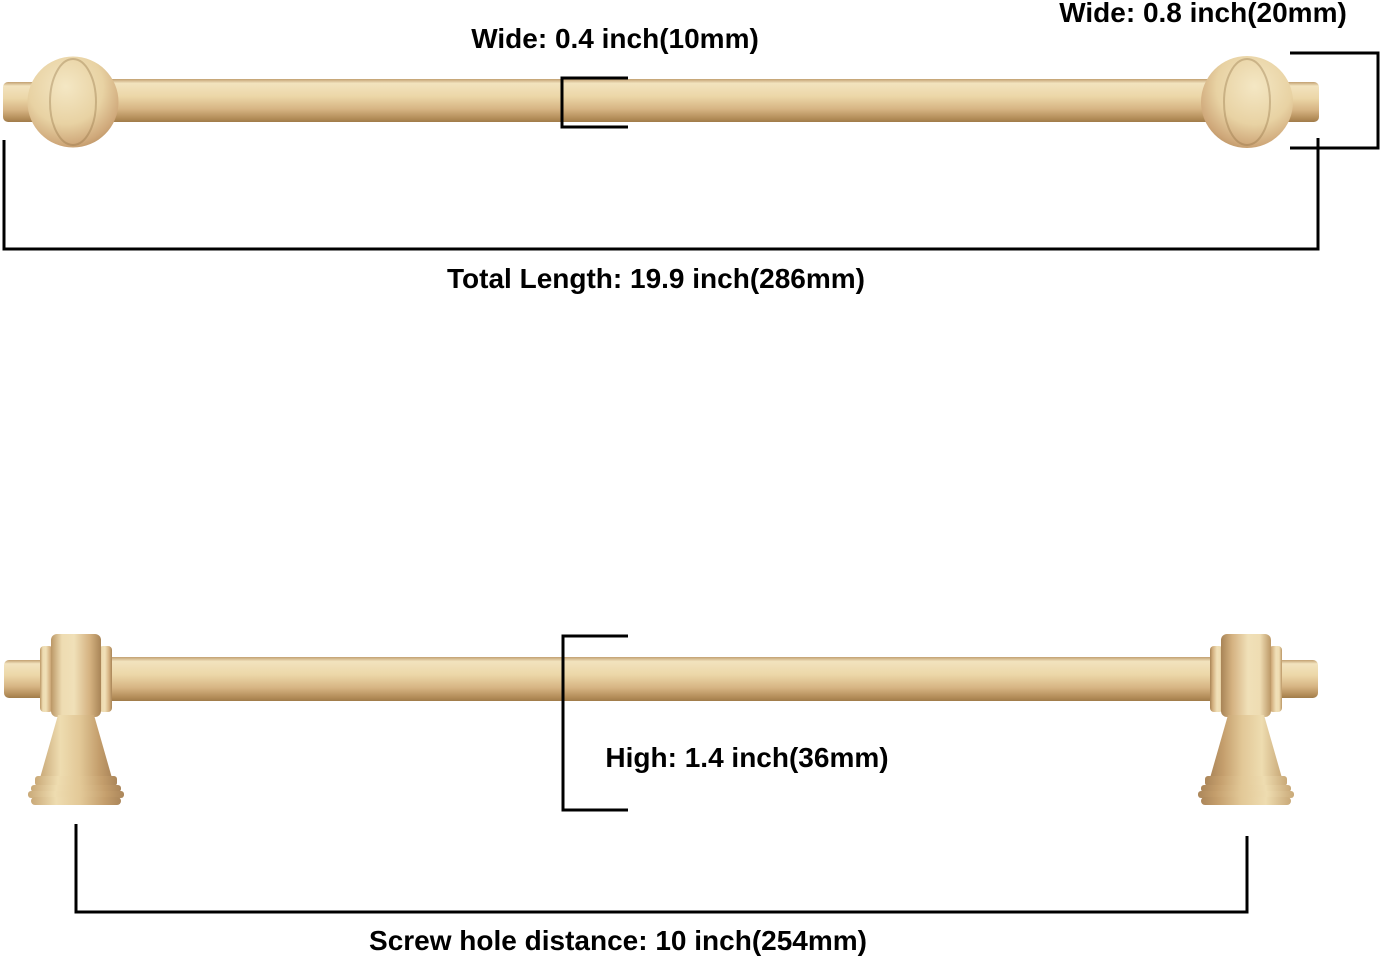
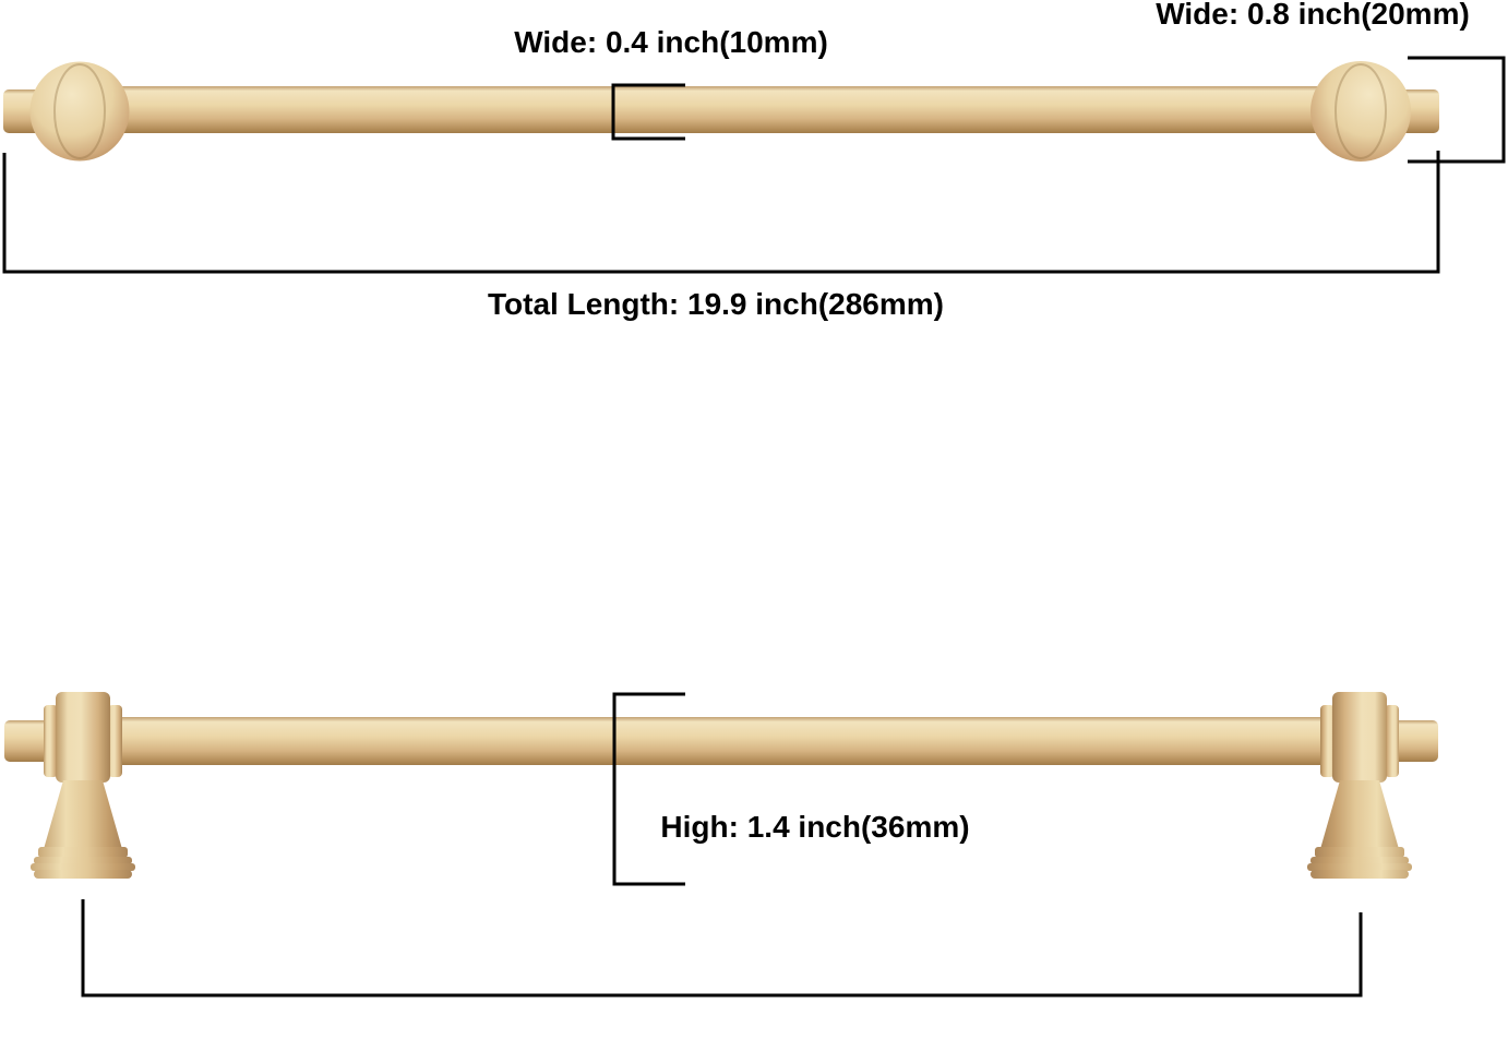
  Wide: 0.4 inch(10mm)
  Wide: 0.8 inch(20mm)
  Total Length: 19.9 inch(286mm)
  High: 1.4 inch(36mm)
- Screw hole distance: 10 inch(254mm)
